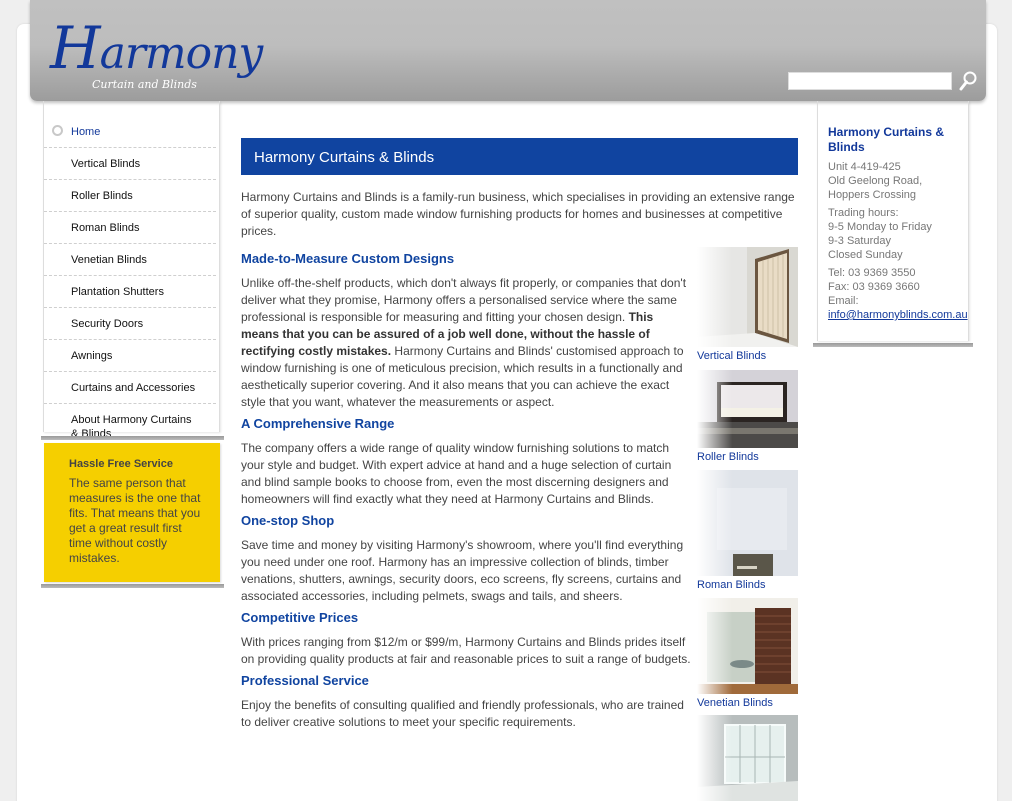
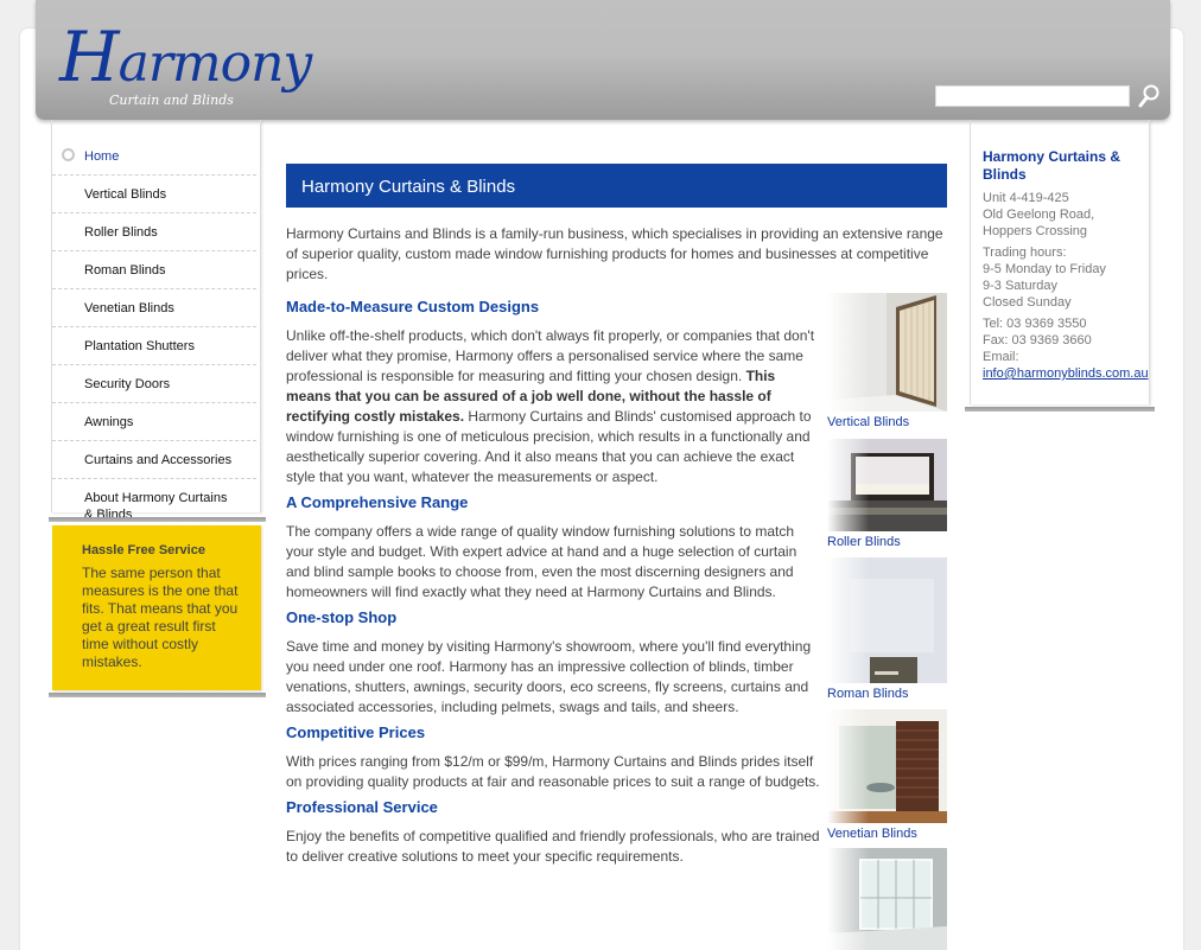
  Harmony
  Curtain and Blinds
  Home
  Vertical Blinds
  Roller Blinds
  Roman Blinds
  Venetian Blinds
  Plantation Shutters
  Security Doors
  Awnings
  Curtains and Accessories
  About Harmony Curtains & Blinds
  Hassle Free Service
  The same person that measures is the one that fits. That means that you get a great result first time without costly mistakes.
  Harmony Curtains & Blinds
  Harmony Curtains and Blinds is a family-run business, which specialises in providing an extensive range of superior quality, custom made window furnishing products for homes and businesses at competitive prices.
  Made-to-Measure Custom Designs
  Unlike off-the-shelf products, which don't always fit properly, or companies that don't deliver what they promise, Harmony offers a personalised service where the same professional is responsible for measuring and fitting your chosen design. This means that you can be assured of a job well done, without the hassle of rectifying costly mistakes. Harmony Curtains and Blinds' customised approach to window furnishing is one of meticulous precision, which results in a functionally and aesthetically superior covering. And it also means that you can achieve the exact style that you want, whatever the measurements or aspect.
  A Comprehensive Range
  The company offers a wide range of quality window furnishing solutions to match your style and budget. With expert advice at hand and a huge selection of curtain and blind sample books to choose from, even the most discerning designers and homeowners will find exactly what they need at Harmony Curtains and Blinds.
  One-stop Shop
  Save time and money by visiting Harmony's showroom, where you'll find everything you need under one roof. Harmony has an impressive collection of blinds, timber venations, shutters, awnings, security doors, eco screens, fly screens, curtains and associated accessories, including pelmets, swags and tails, and sheers.
  Competitive Prices
  With prices ranging from $12/m or $99/m, Harmony Curtains and Blinds prides itself on providing quality products at fair and reasonable prices to suit a range of budgets.
  Professional Service
- Enjoy the benefits of consulting qualified and friendly professionals, who are trained to deliver creative solutions to meet your specific requirements.
+ Enjoy the benefits of competitive qualified and friendly professionals, who are trained to deliver creative solutions to meet your specific requirements.
  Vertical Blinds
  Roller Blinds
  Roman Blinds
  Venetian Blinds
  Harmony Curtains & Blinds
  Unit 4-419-425
  Old Geelong Road,
  Hoppers Crossing
  Trading hours:
  9-5 Monday to Friday
  9-3 Saturday
  Closed Sunday
  Tel: 03 9369 3550
  Fax: 03 9369 3660
  Email:
  info@harmonyblinds.com.au
